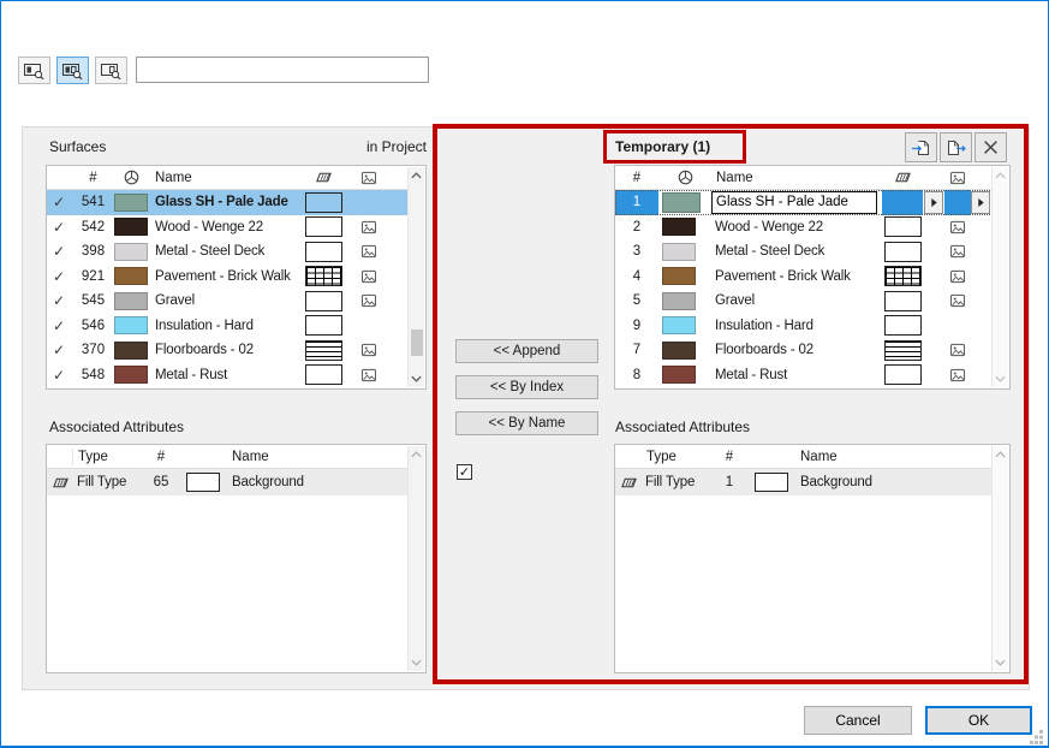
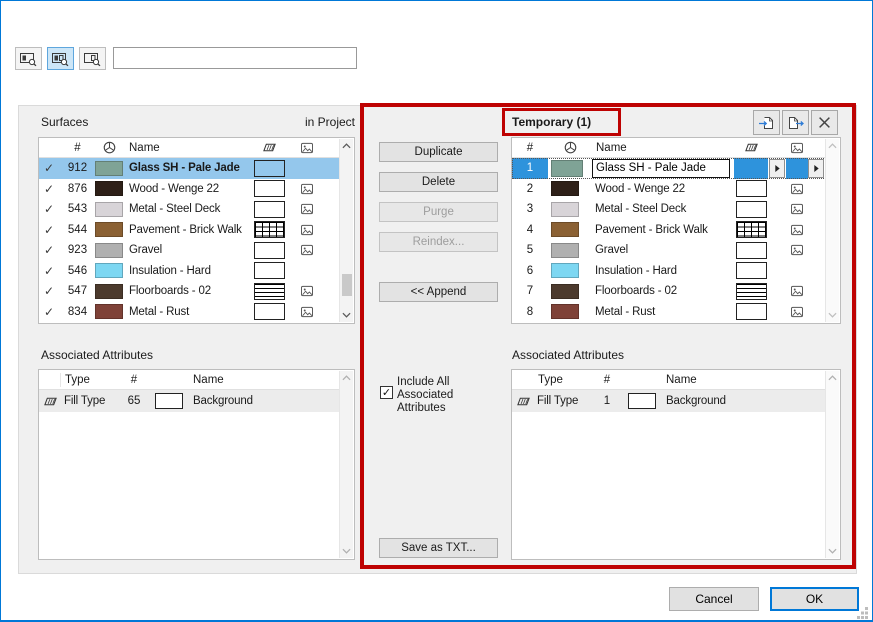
  Surfaces
  in Project
  #
  Name
  ✓
- 541
+ 912
  Glass SH - Pale Jade
  ✓
- 542
+ 876
  Wood - Wenge 22
  ✓
- 398
+ 543
  Metal - Steel Deck
  ✓
- 921
+ 544
  Pavement - Brick Walk
  ✓
- 545
+ 923
  Gravel
  ✓
  546
  Insulation - Hard
  ✓
- 370
+ 547
  Floorboards - 02
  ✓
- 548
+ 834
  Metal - Rust
  Associated Attributes
  Type
  #
  Name
  Fill Type
  65
  Background
+ Duplicate
+ Delete
+ Purge
+ Reindex...
  << Append
- << By Index
- << By Name
  ✓
+ Include All Associated Attributes
+ Save as TXT...
  Temporary (1)
  #
  Name
  1
  Glass SH - Pale Jade
  2
  Wood - Wenge 22
  3
  Metal - Steel Deck
  4
  Pavement - Brick Walk
  5
  Gravel
- 9
+ 6
  Insulation - Hard
  7
  Floorboards - 02
  8
  Metal - Rust
  Associated Attributes
  Type
  #
  Name
  Fill Type
  1
  Background
  Cancel
  OK
